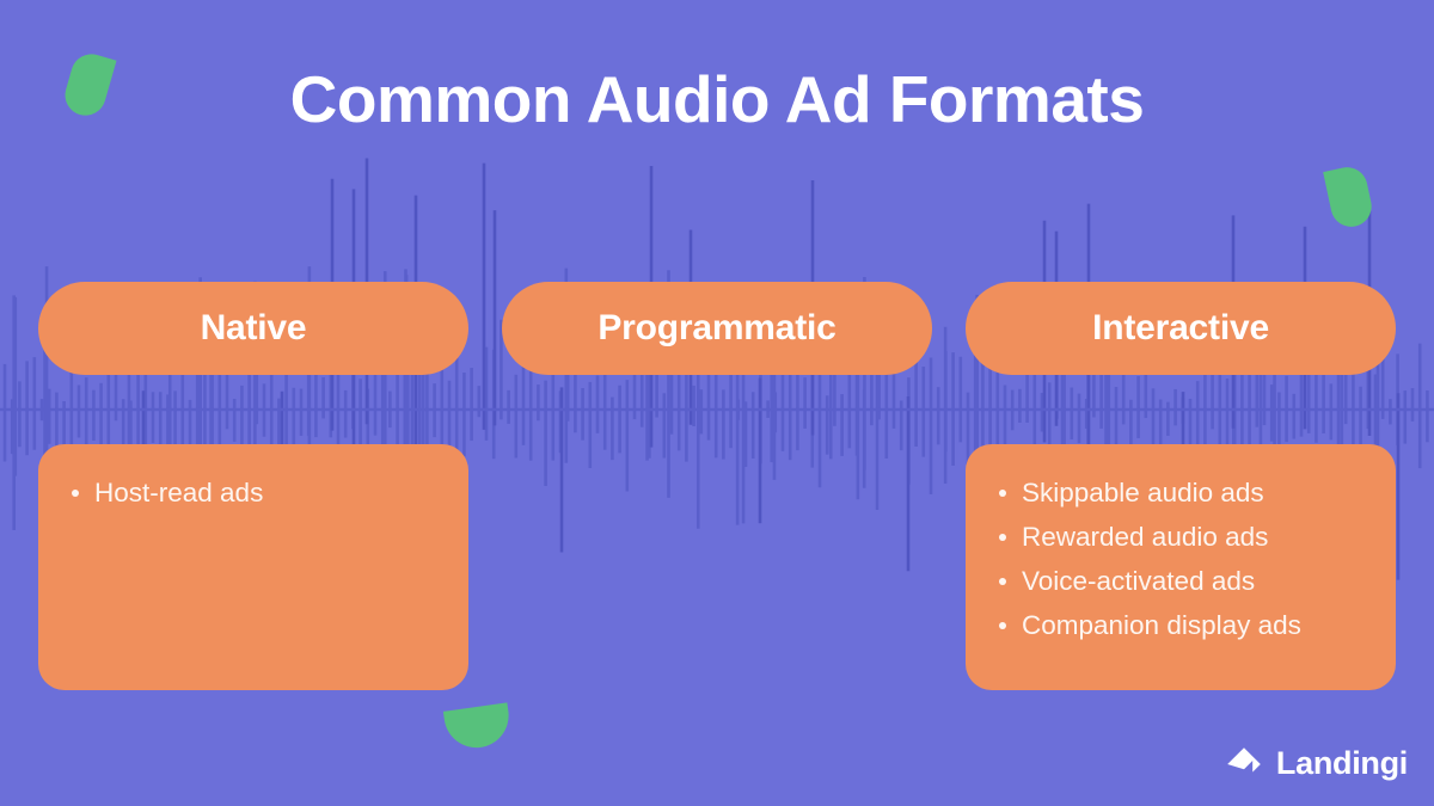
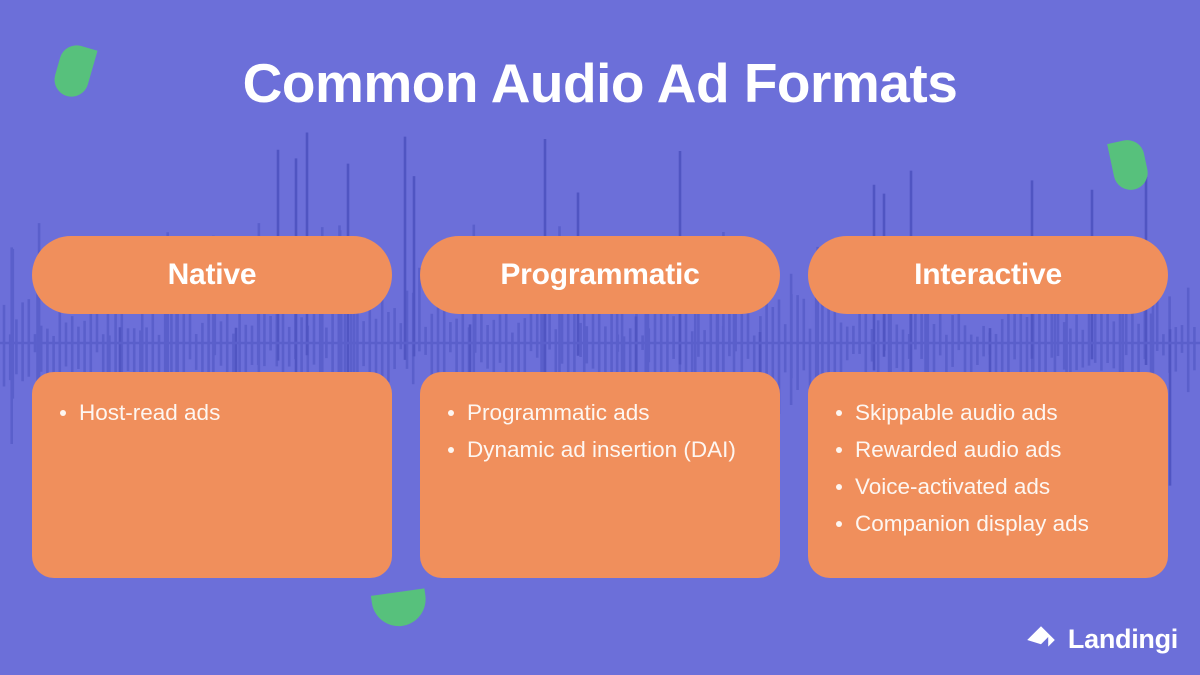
  Common Audio Ad Formats
  Native
  Host-read ads
  Programmatic
+ Programmatic ads
+ Dynamic ad insertion (DAI)
  Interactive
  Skippable audio ads
  Rewarded audio ads
  Voice-activated ads
  Companion display ads
  Landingi
